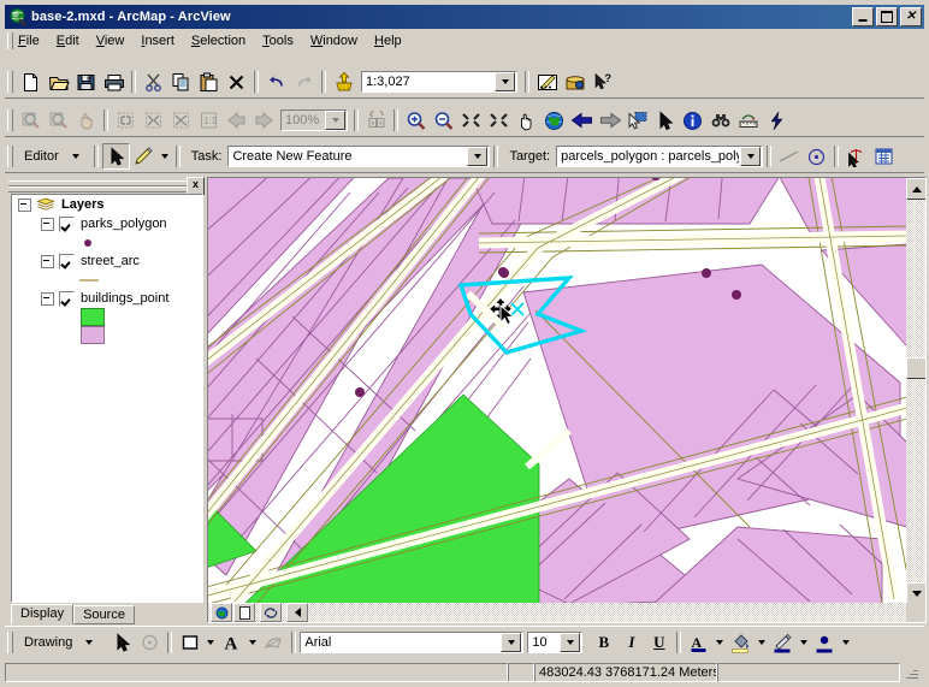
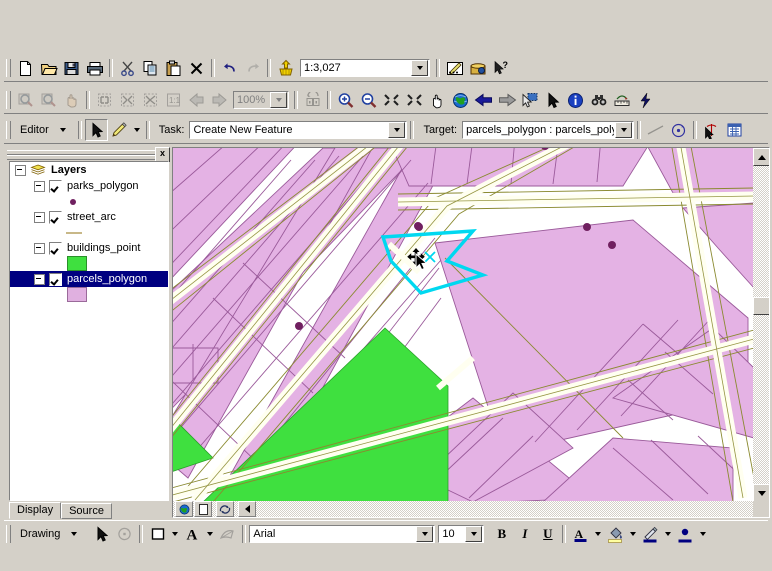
- base-2.mxd - ArcMap - ArcView
- ✕
- File
- Edit
- View
- Insert
- Selection
- Tools
- Window
- Help
  1:3,027
  ?
  1:1
  100%
  Editor
  Task:
  Create New Feature
  Target:
  parcels_polygon : parcels_pol
  x
  Layers
  parks_polygon
  street_arc
  buildings_point
+ parcels_polygon
  Display
  Source
  Drawing
  A
  Arial
  10
  B
  I
  U
  A
- 483024.43 3768171.24 Meters
